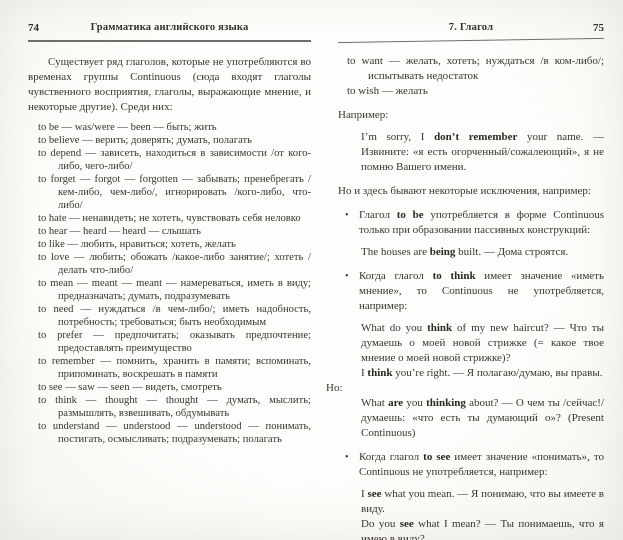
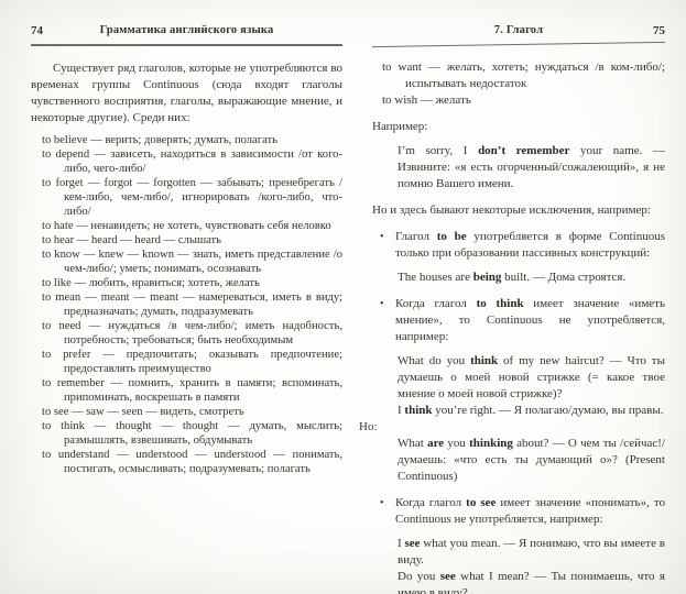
  74
  Грамматика английского языка
  Существует ряд глаголов, которые не употребляются во временах группы Continuous (сюда входят глаголы чувственного восприятия, глаголы, выражающие мнение, и некоторые другие). Среди них:
- to be — was/were — been — быть; жить
  to believe — верить; доверять; думать, полагать
  to depend — зависеть, находиться в зависимости /от кого-либо, чего-либо/
  to forget — forgot — forgotten — забывать; пренебрегать /кем-либо, чем-либо/, игнорировать /кого-либо, что-либо/
  to hate — ненавидеть; не хотеть, чувствовать себя неловко
  to hear — heard — heard — слышать
+ to know — knew — known — знать, иметь представление /о чем-либо/; уметь; понимать, осознавать
  to like — любить, нравиться; хотеть, желать
- to love — любить; обожать /какое-либо занятие/; хотеть /делать что-либо/
  to mean — meant — meant — намереваться, иметь в виду; предназначать; думать, подразумевать
  to need — нуждаться /в чем-либо/; иметь надобность, потребность; требоваться; быть необходимым
  to prefer — предпочитать; оказывать предпочтение; предоставлять преимущество
  to remember — помнить, хранить в памяти; вспоминать, припоминать, воскрешать в памяти
  to see — saw — seen — видеть, смотреть
  to think — thought — thought — думать, мыслить; размышлять, взвешивать, обдумывать
  to understand — understood — understood — понимать, постигать, осмысливать; подразумевать; полагать
  7. Глагол
  75
  to want — желать, хотеть; нуждаться /в ком-либо/; испытывать недостаток
  to wish — желать
  Например:
  I’m sorry, I don’t remember your name. — Извините: «я есть огорченный/сожалеющий», я не помню Вашего имени.
  Но и здесь бывают некоторые исключения, например:
  •
  Глагол to be употребляется в форме Continuous только при образовании пассивных конструкций:
  The houses are being built. — Дома строятся.
  •
  Когда глагол to think имеет значение «иметь мнение», то Continuous не употребляется, например:
  What do you think of my new haircut? — Что ты думаешь о моей новой стрижке (= какое твое мнение о моей новой стрижке)?
  I think you’re right. — Я полагаю/думаю, вы правы.
  Но:
  What are you thinking about? — О чем ты /сейчас!/ думаешь: «что есть ты думающий о»? (Present Continuous)
  •
  Когда глагол to see имеет значение «понимать», то Continuous не употребляется, например:
  I see what you mean. — Я понимаю, что вы имеете в виду.
  Do you see what I mean? — Ты понимаешь, что я имею в виду?
